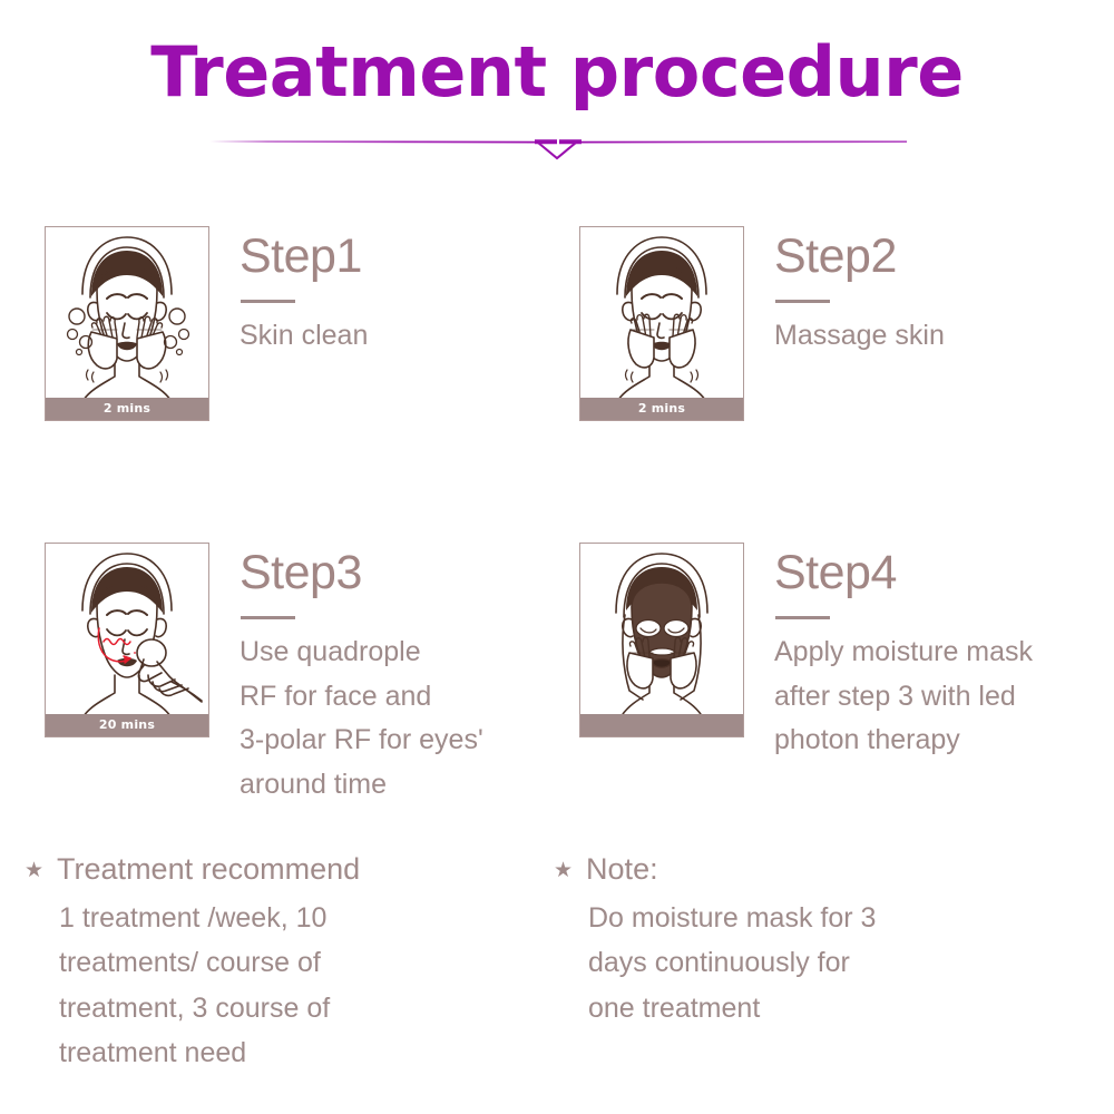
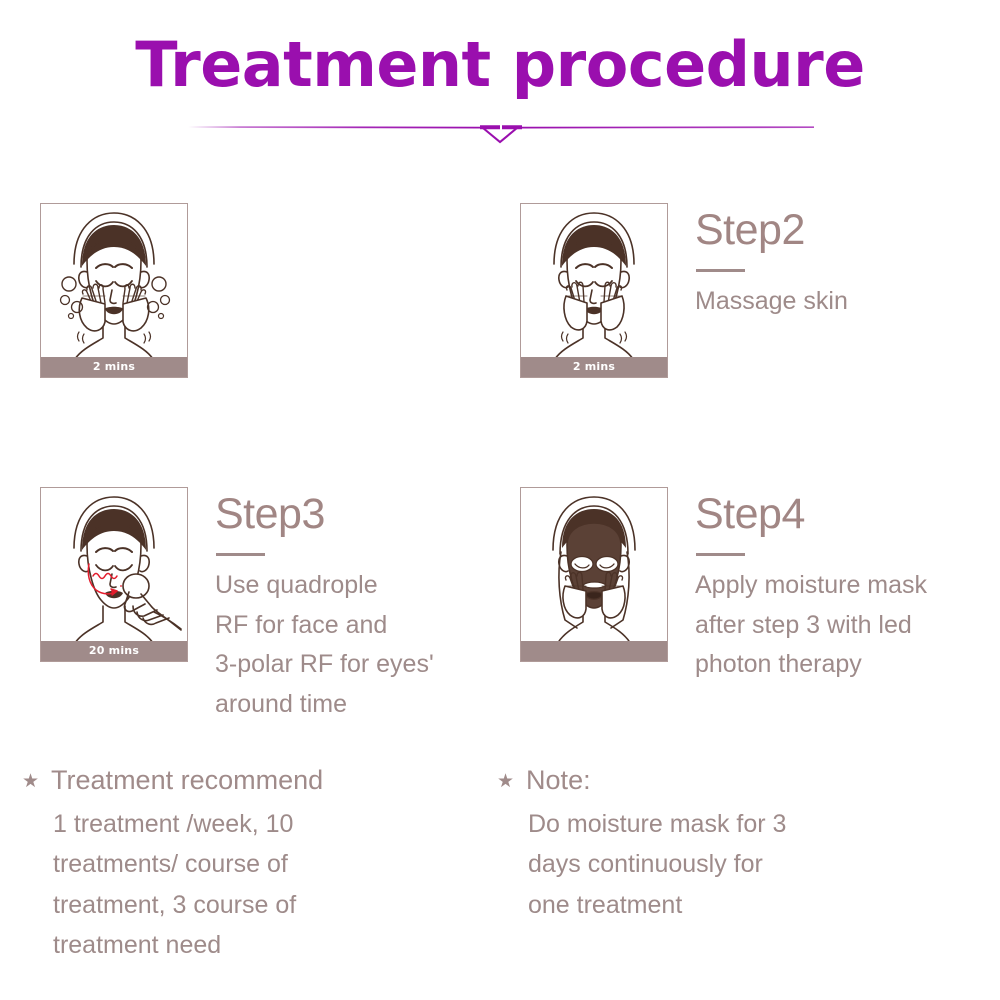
  Treatment procedure
  2 mins
- Step1
- Skin clean
  2 mins
  Step2
  Massage skin
  20 mins
  Step3
  Use quadrople
  RF for face and
  3-polar RF for eyes'
  around time
  Step4
  Apply moisture mask
  after step 3 with led
  photon therapy
  ★
  Treatment recommend
  1 treatment /week, 10
  treatments/ course of
  treatment, 3 course of
  treatment need
  ★
  Note:
  Do moisture mask for 3
  days continuously for
  one treatment
